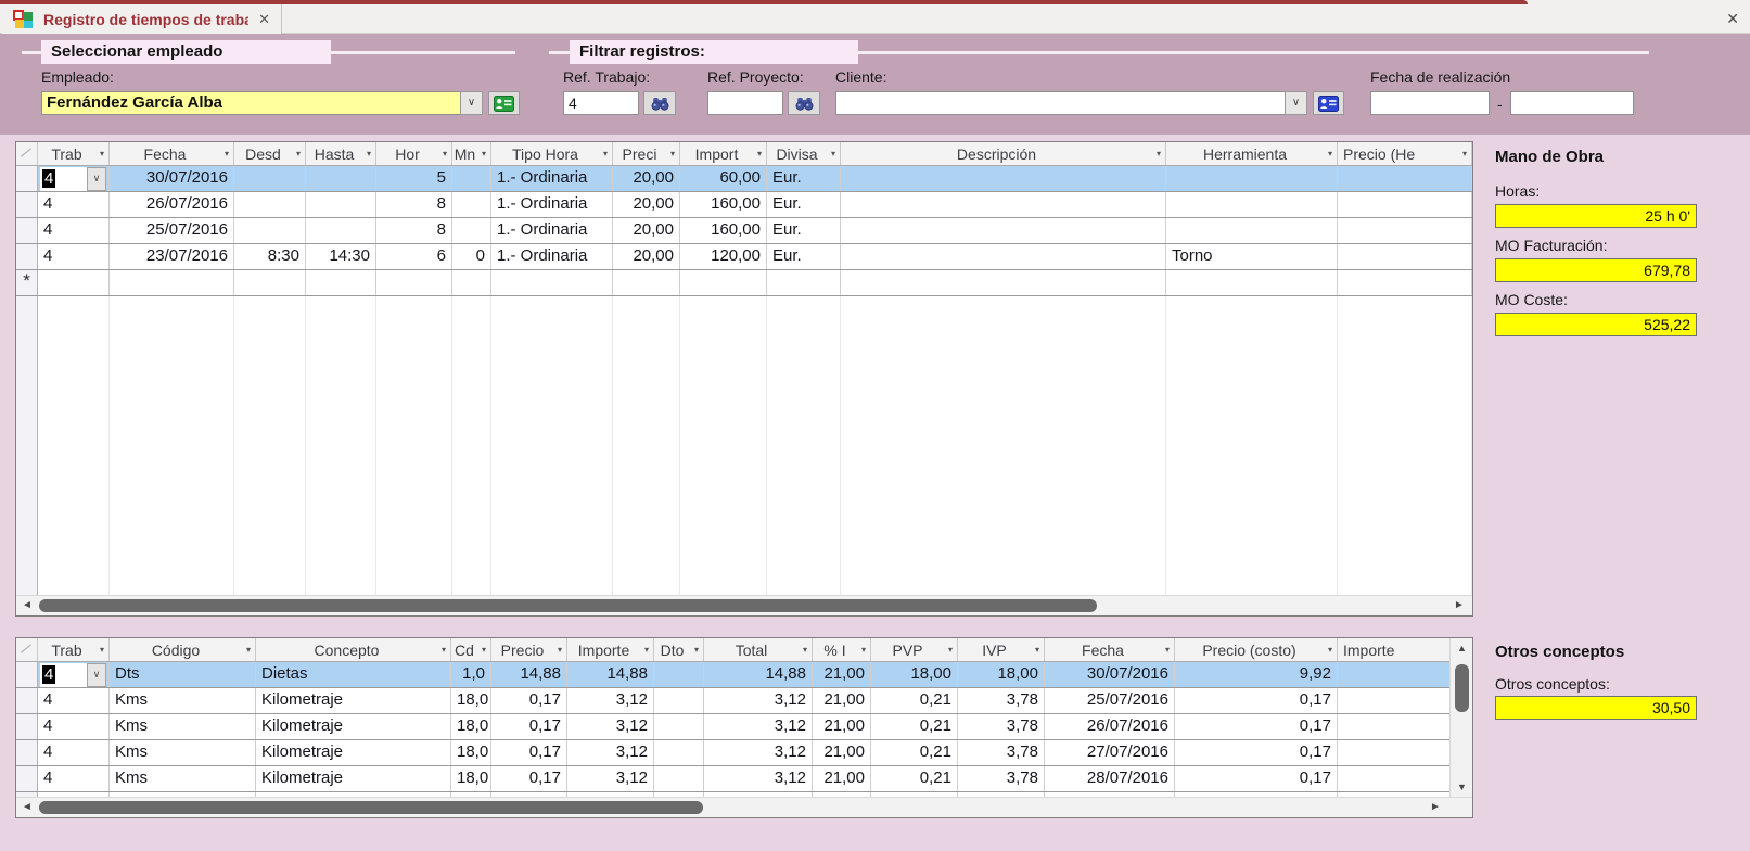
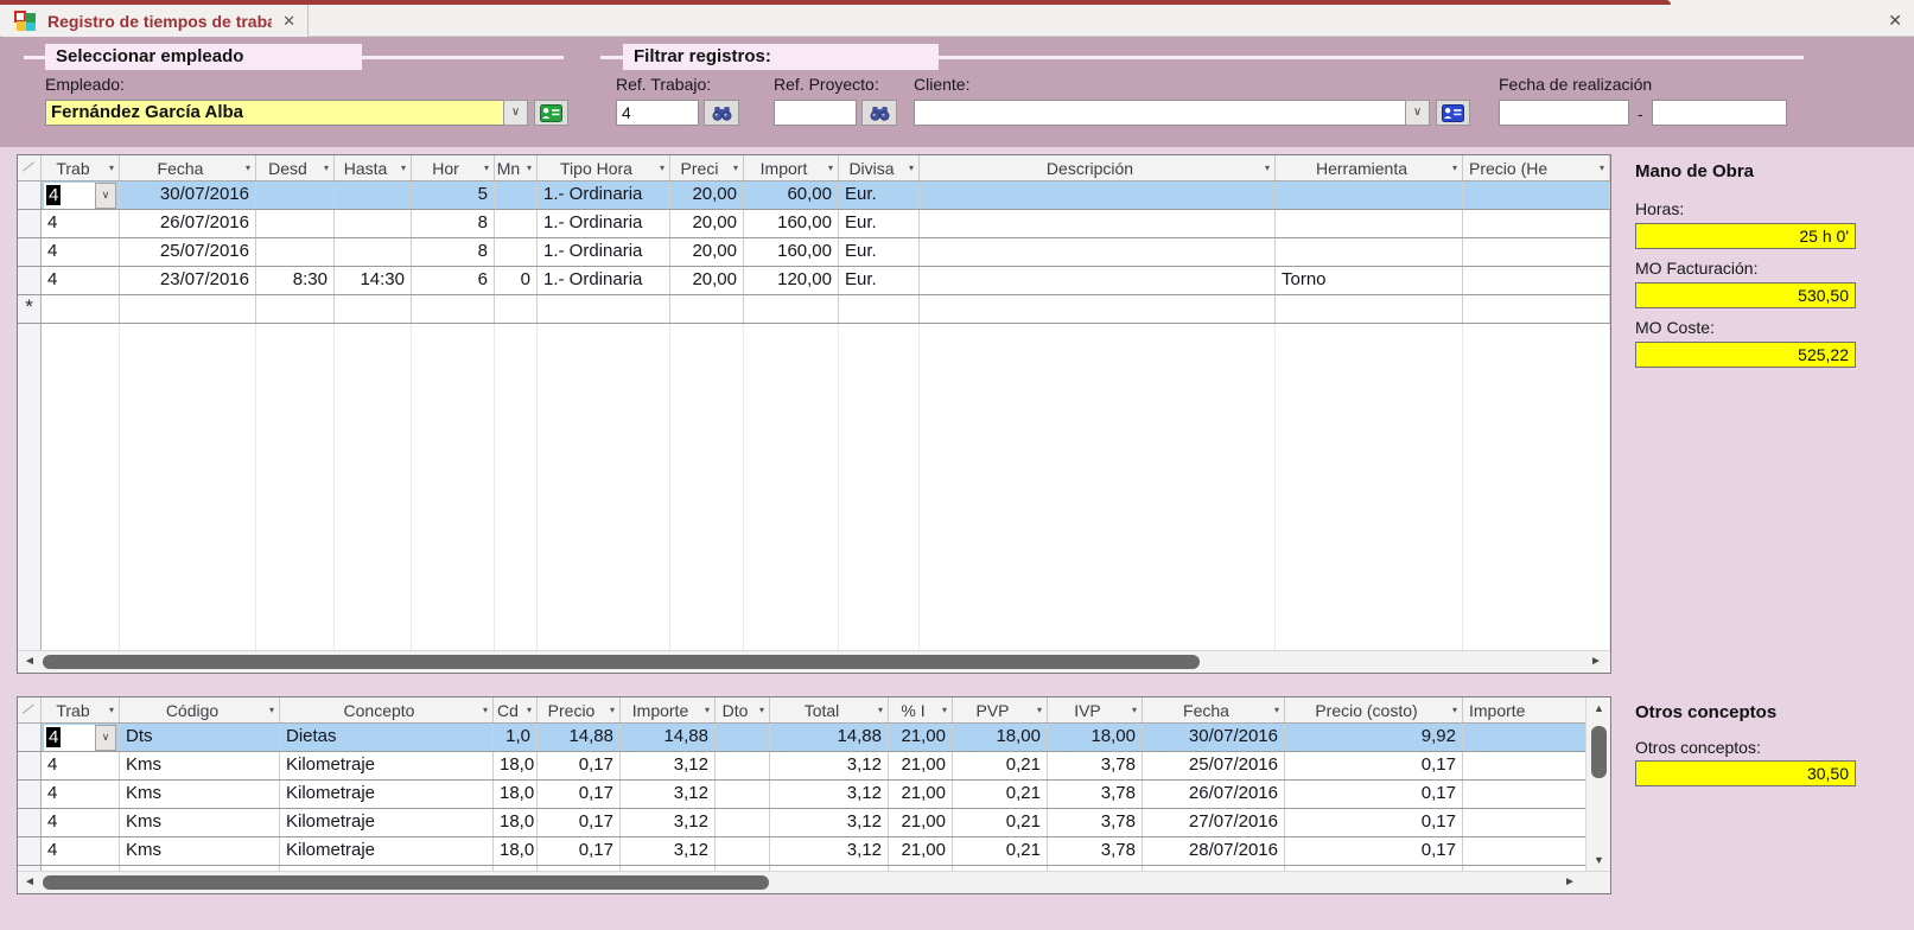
  Registro de tiempos de traba
  ✕
  ✕
  Seleccionar empleado
  Filtrar registros:
  Empleado:
  Fernández García Alba
  ∨
  Ref. Trabajo:
  4
  Ref. Proyecto:
  Cliente:
  ∨
  Fecha de realización
  -
  Trab
  ▾
  Fecha
  ▾
  Desd
  ▾
  Hasta
  ▾
  Hor
  ▾
  Mn
  ▾
  Tipo Hora
  ▾
  Preci
  ▾
  Import
  ▾
  Divisa
  ▾
  Descripción
  ▾
  Herramienta
  ▾
  Precio (He
  ▾
  4
  ∨
  30/07/2016
  5
  1.- Ordinaria
  20,00
  60,00
  Eur.
  4
  26/07/2016
  8
  1.- Ordinaria
  20,00
  160,00
  Eur.
  4
  25/07/2016
  8
  1.- Ordinaria
  20,00
  160,00
  Eur.
  4
  23/07/2016
  8:30
  14:30
  6
  0
  1.- Ordinaria
  20,00
  120,00
  Eur.
  Torno
  *
  ◄
  ►
  Trab
  ▾
  Código
  ▾
  Concepto
  ▾
  Cd
  ▾
  Precio
  ▾
  Importe
  ▾
  Dto
  ▾
  Total
  ▾
  % I
  ▾
  PVP
  ▾
  IVP
  ▾
  Fecha
  ▾
  Precio (costo)
  ▾
  Importe
  4
  ∨
  Dts
  Dietas
  1,0
  14,88
  14,88
  14,88
  21,00
  18,00
  18,00
  30/07/2016
  9,92
  4
  Kms
  Kilometraje
  18,0
  0,17
  3,12
  3,12
  21,00
  0,21
  3,78
  25/07/2016
  0,17
  4
  Kms
  Kilometraje
  18,0
  0,17
  3,12
  3,12
  21,00
  0,21
  3,78
  26/07/2016
  0,17
  4
  Kms
  Kilometraje
  18,0
  0,17
  3,12
  3,12
  21,00
  0,21
  3,78
  27/07/2016
  0,17
  4
  Kms
  Kilometraje
  18,0
  0,17
  3,12
  3,12
  21,00
  0,21
  3,78
  28/07/2016
  0,17
  ◄
  ►
  ▲
  ▼
  Mano de Obra
  Horas:
  25 h 0'
  MO Facturación:
- 679,78
+ 530,50
  MO Coste:
  525,22
  Otros conceptos
  Otros conceptos:
  30,50
